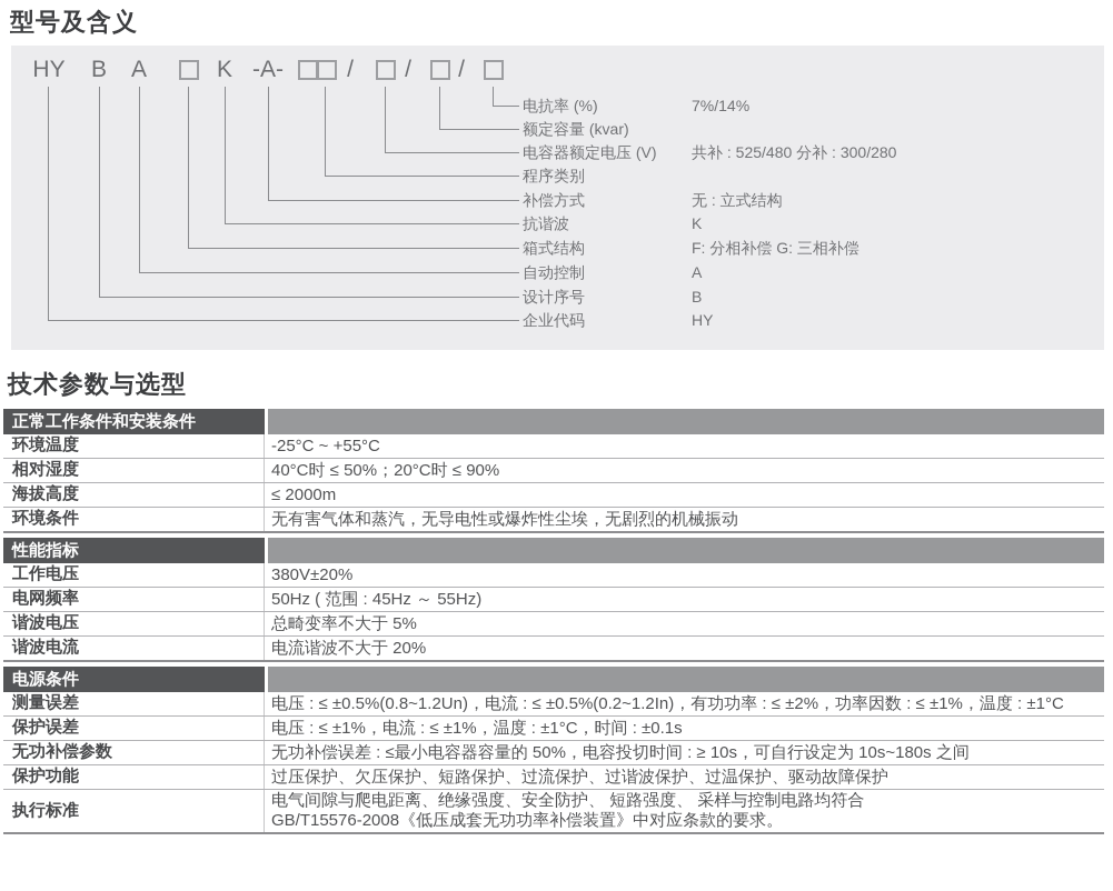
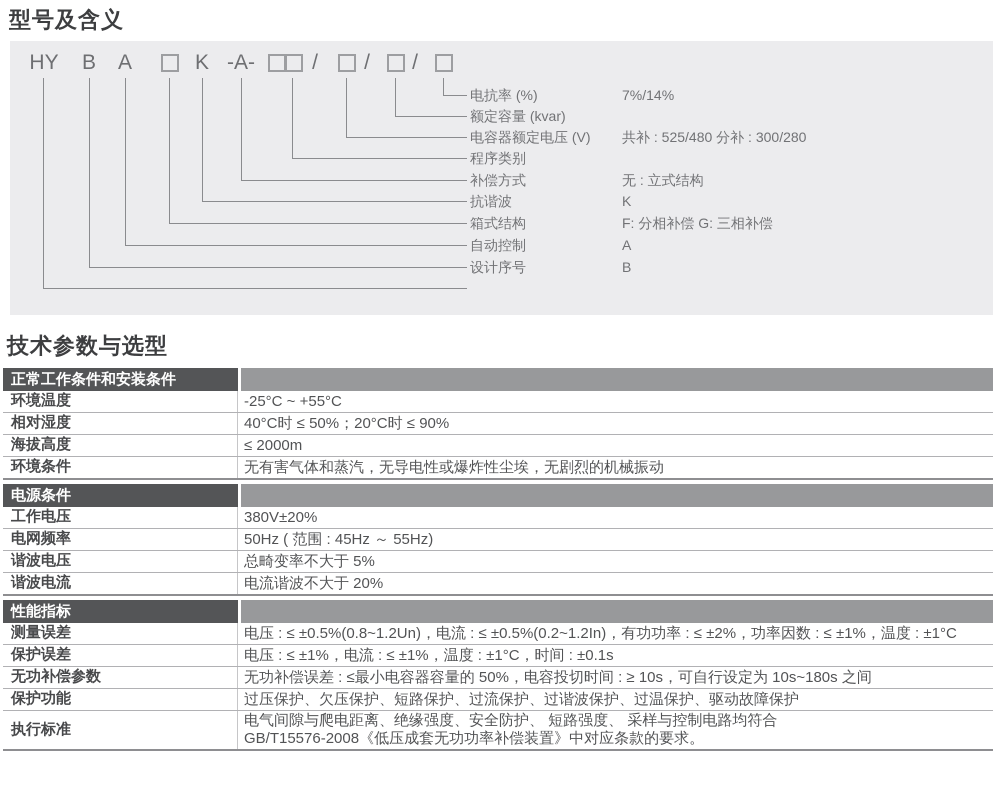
  型号及含义
  HY
  B
  A
  K
  -A-
  /
  /
  /
  电抗率 (%) 7%/14%
  额定容量 (kvar)
  电容器额定电压 (V) 共补 : 525/480 分补 : 300/280
  程序类别
  补偿方式 无 : 立式结构
  抗谐波 K
  箱式结构 F: 分相补偿 G: 三相补偿
  自动控制 A
  设计序号 B
- 企业代码 HY
  技术参数与选型
  正常工作条件和安装条件
  环境温度
  -25°C ~ +55°C
  相对湿度
  40°C时 ≤ 50%；20°C时 ≤ 90%
  海拔高度
  ≤ 2000m
  环境条件
  无有害气体和蒸汽，无导电性或爆炸性尘埃，无剧烈的机械振动
- 性能指标
+ 电源条件
  工作电压
  380V±20%
  电网频率
  50Hz ( 范围 : 45Hz ～ 55Hz)
  谐波电压
  总畸变率不大于 5%
  谐波电流
  电流谐波不大于 20%
- 电源条件
+ 性能指标
  测量误差
  电压 : ≤ ±0.5%(0.8~1.2Un)，电流 : ≤ ±0.5%(0.2~1.2In)，有功功率 : ≤ ±2%，功率因数 : ≤ ±1%，温度 : ±1°C
  保护误差
  电压 : ≤ ±1%，电流 : ≤ ±1%，温度 : ±1°C，时间 : ±0.1s
  无功补偿参数
  无功补偿误差 : ≤最小电容器容量的 50%，电容投切时间 : ≥ 10s，可自行设定为 10s~180s 之间
  保护功能
  过压保护、欠压保护、短路保护、过流保护、过谐波保护、过温保护、驱动故障保护
  执行标准
  电气间隙与爬电距离、绝缘强度、安全防护、 短路强度、 采样与控制电路均符合
  GB/T15576-2008《低压成套无功功率补偿装置》中对应条款的要求。
